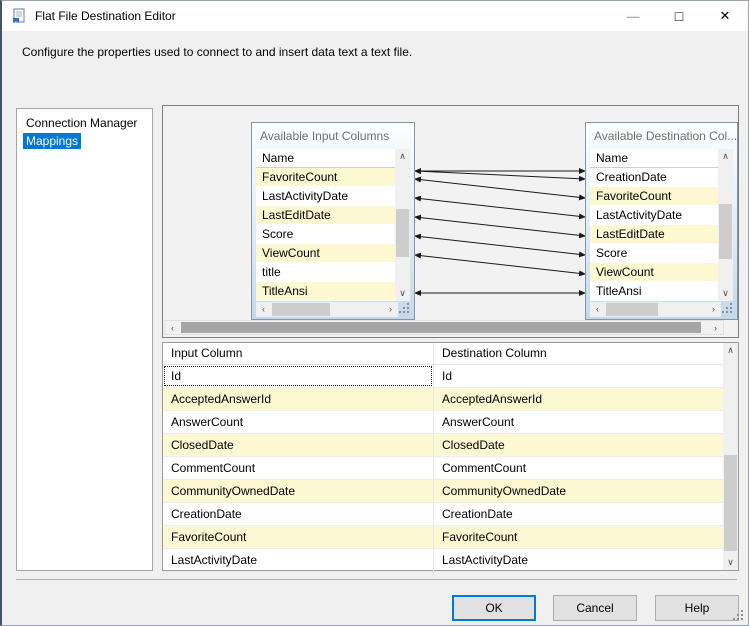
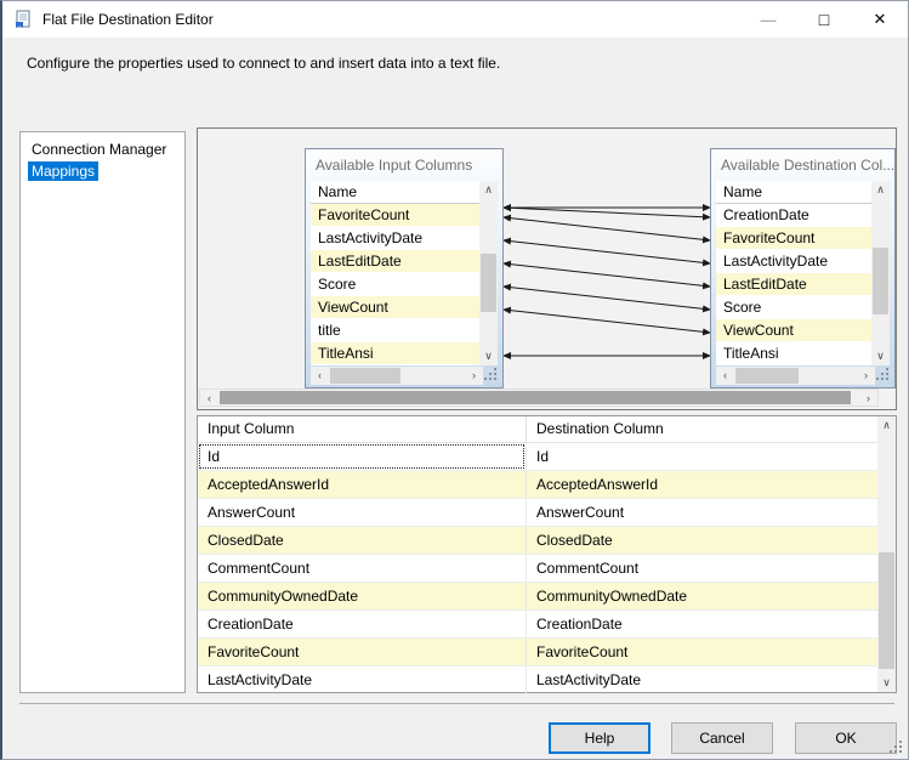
  Flat File Destination Editor
  —
  □
  ✕
- Configure the properties used to connect to and insert data text a text file.
+ Configure the properties used to connect to and insert data into a text file.
  Connection Manager
  Mappings
  Available Input Columns
  Name
  FavoriteCount
  LastActivityDate
  LastEditDate
  Score
  ViewCount
  title
  TitleAnsi
  ∧
  ∨
  ‹
  ›
  Available Destination Col...
  Name
  CreationDate
  FavoriteCount
  LastActivityDate
  LastEditDate
  Score
  ViewCount
  TitleAnsi
  ∧
  ∨
  ‹
  ›
  ‹
  ›
  Input Column
  Destination Column
  Id
  Id
  AcceptedAnswerId
  AcceptedAnswerId
  AnswerCount
  AnswerCount
  ClosedDate
  ClosedDate
  CommentCount
  CommentCount
  CommunityOwnedDate
  CommunityOwnedDate
  CreationDate
  CreationDate
  FavoriteCount
  FavoriteCount
  LastActivityDate
  LastActivityDate
  ∧
  ∨
- OK
+ Help
  Cancel
- Help
+ OK
